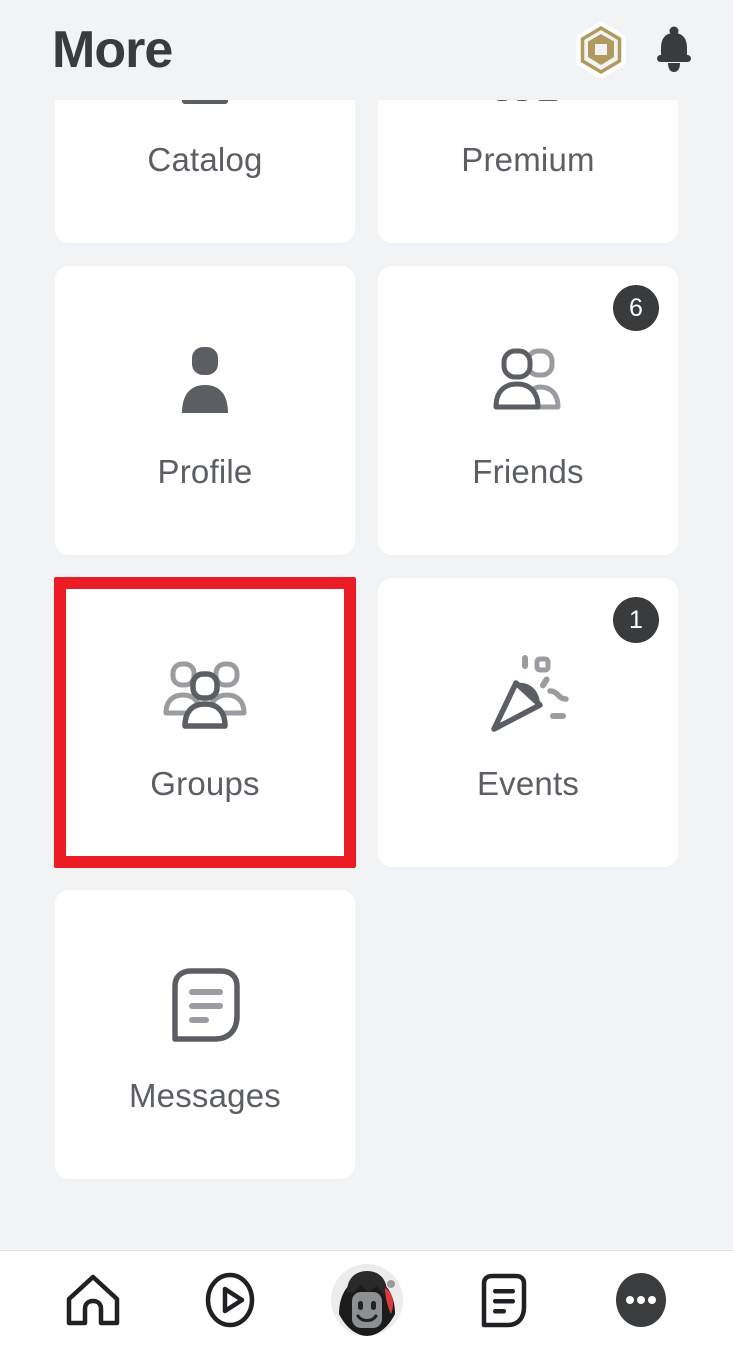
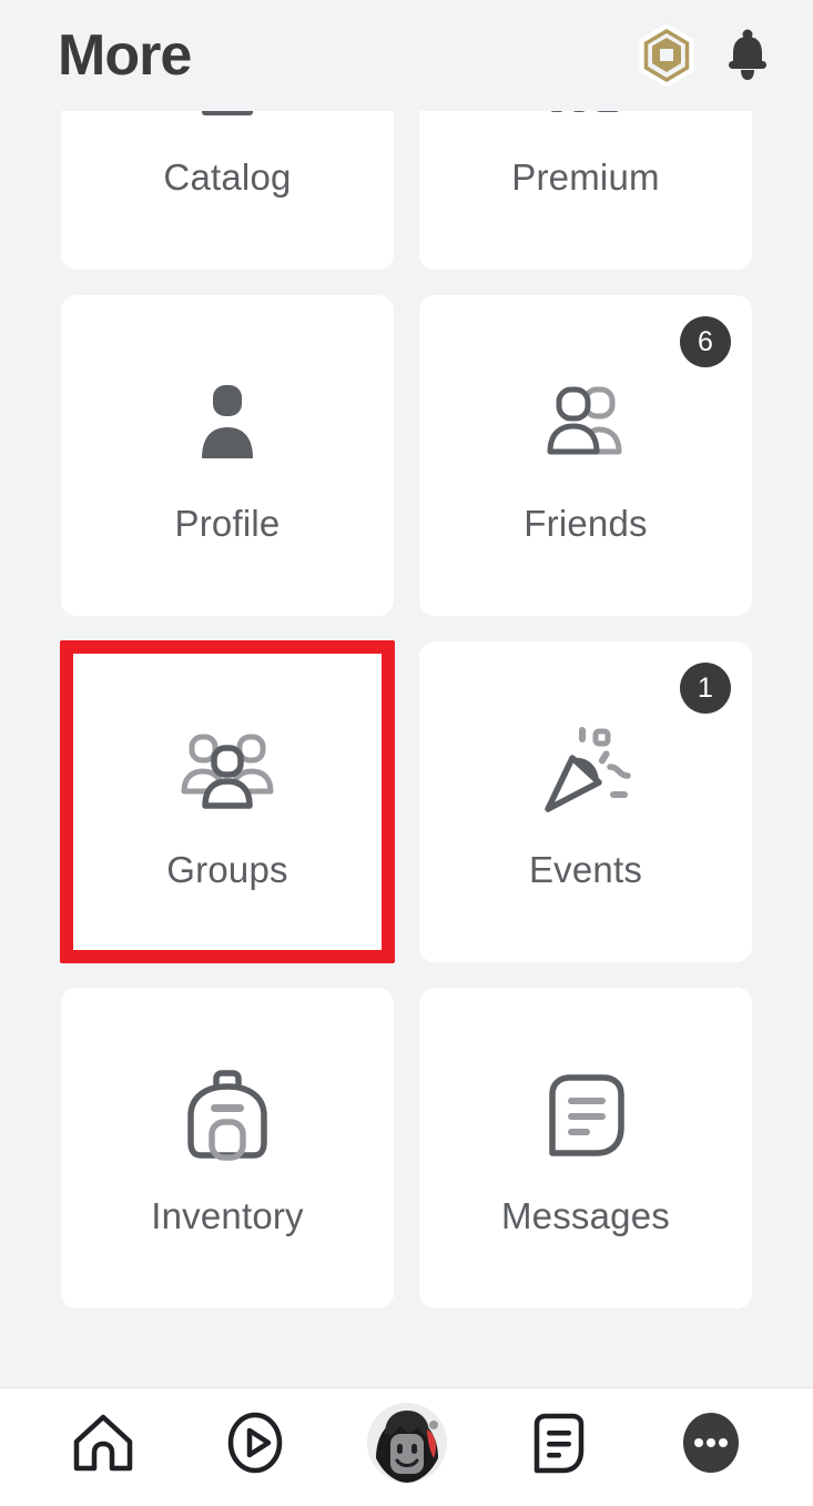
  More
  Catalog
  Premium
  Profile
  6
  Friends
  Groups
  1
  Events
+ Inventory
  Messages
